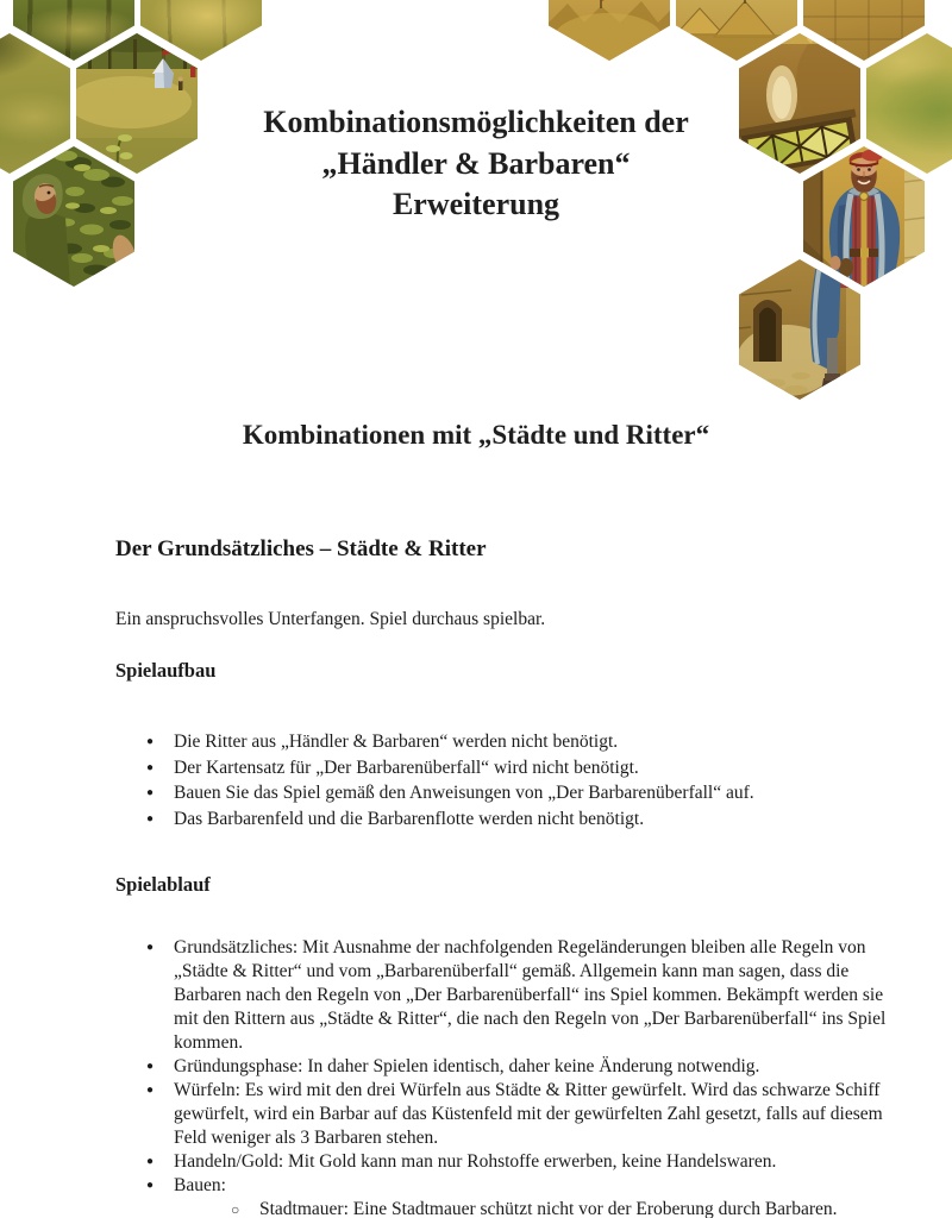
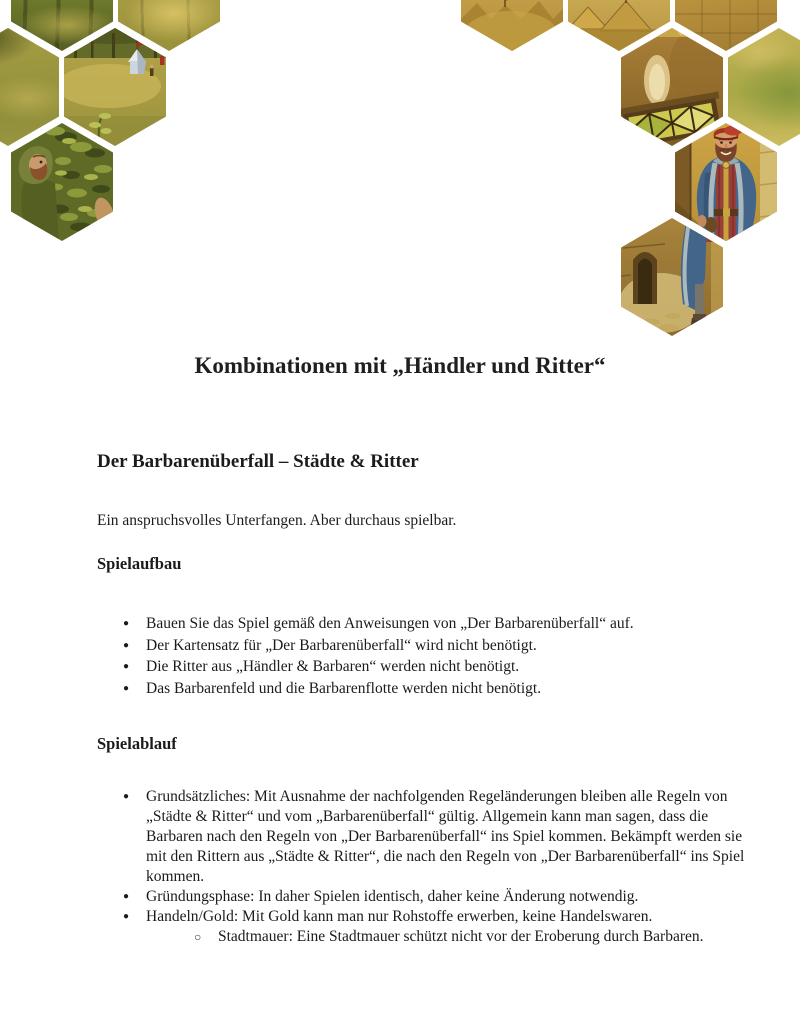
- Kombinationsmöglichkeiten der
- „Händler & Barbaren“
- Erweiterung
- Kombinationen mit „Städte und Ritter“
+ Kombinationen mit „Händler und Ritter“
- Der Grundsätzliches – Städte & Ritter
+ Der Barbarenüberfall – Städte & Ritter
- Ein anspruchsvolles Unterfangen. Spiel durchaus spielbar.
+ Ein anspruchsvolles Unterfangen. Aber durchaus spielbar.
  Spielaufbau
- Die Ritter aus „Händler & Barbaren“ werden nicht benötigt.
+ Bauen Sie das Spiel gemäß den Anweisungen von „Der Barbarenüberfall“ auf.
  Der Kartensatz für „Der Barbarenüberfall“ wird nicht benötigt.
- Bauen Sie das Spiel gemäß den Anweisungen von „Der Barbarenüberfall“ auf.
+ Die Ritter aus „Händler & Barbaren“ werden nicht benötigt.
  Das Barbarenfeld und die Barbarenflotte werden nicht benötigt.
  Spielablauf
- Grundsätzliches: Mit Ausnahme der nachfolgenden Regeländerungen bleiben alle Regeln von „Städte & Ritter“ und vom „Barbarenüberfall“ gemäß. Allgemein kann man sagen, dass die Barbaren nach den Regeln von „Der Barbarenüberfall“ ins Spiel kommen. Bekämpft werden sie mit den Rittern aus „Städte & Ritter“, die nach den Regeln von „Der Barbarenüberfall“ ins Spiel kommen.
+ Grundsätzliches: Mit Ausnahme der nachfolgenden Regeländerungen bleiben alle Regeln von „Städte & Ritter“ und vom „Barbarenüberfall“ gültig. Allgemein kann man sagen, dass die Barbaren nach den Regeln von „Der Barbarenüberfall“ ins Spiel kommen. Bekämpft werden sie mit den Rittern aus „Städte & Ritter“, die nach den Regeln von „Der Barbarenüberfall“ ins Spiel kommen.
  Gründungsphase: In daher Spielen identisch, daher keine Änderung notwendig.
- Würfeln: Es wird mit den drei Würfeln aus Städte & Ritter gewürfelt. Wird das schwarze Schiff gewürfelt, wird ein Barbar auf das Küstenfeld mit der gewürfelten Zahl gesetzt, falls auf diesem Feld weniger als 3 Barbaren stehen.
  Handeln/Gold: Mit Gold kann man nur Rohstoffe erwerben, keine Handelswaren.
- Bauen:
  Stadtmauer: Eine Stadtmauer schützt nicht vor der Eroberung durch Barbaren.
